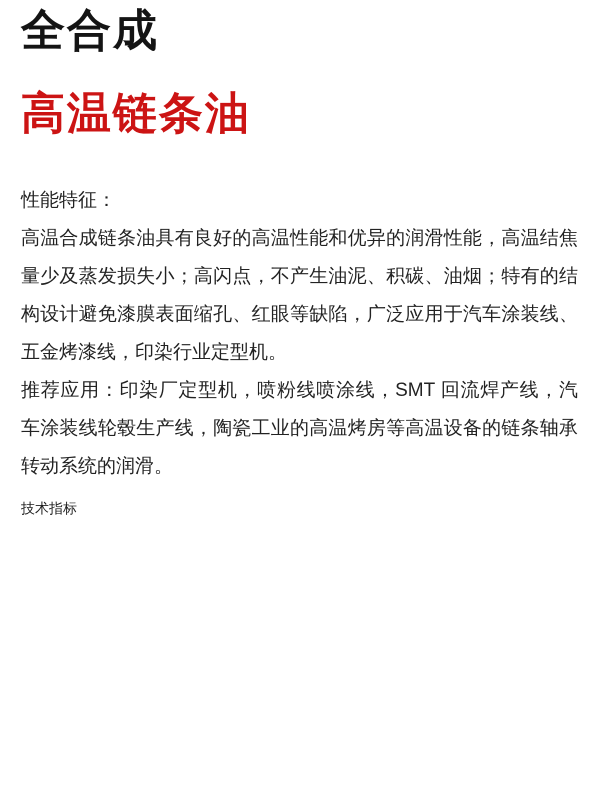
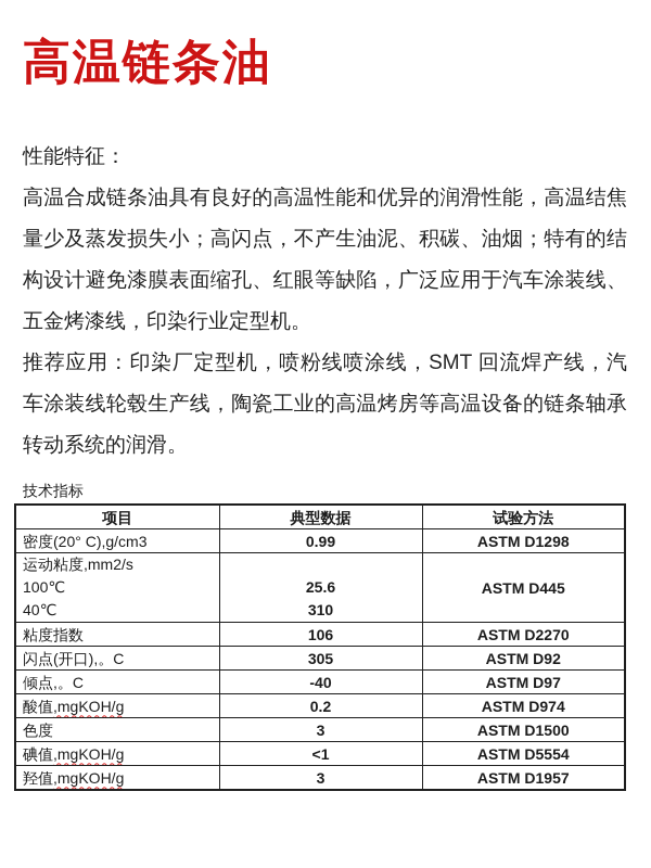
- 全合成
  高温链条油
  性能特征：
  高温合成链条油具有良好的高温性能和优异的润滑性能，高温结焦量少及蒸发损失小；高闪点，不产生油泥、积碳、油烟；特有的结构设计避免漆膜表面缩孔、红眼等缺陷，广泛应用于汽车涂装线、五金烤漆线，印染行业定型机。
  推荐应用：印染厂定型机，喷粉线喷涂线，SMT 回流焊产线，汽车涂装线轮毂生产线，陶瓷工业的高温烤房等高温设备的链条轴承转动系统的润滑。
  技术指标
+ 项目	典型数据	试验方法
+ 密度(20° C),g/cm3	0.99	ASTM D1298
+ 运动粘度,mm2/s 100℃ 40℃	25.6 310	ASTM D445
+ 粘度指数	106	ASTM D2270
+ 闪点(开口),。C	305	ASTM D92
+ 倾点,。C	-40	ASTM D97
+ 酸值,mgKOH/g	0.2	ASTM D974
+ 色度	3	ASTM D1500
+ 碘值,mgKOH/g	<1	ASTM D5554
+ 羟值,mgKOH/g	3	ASTM D1957
